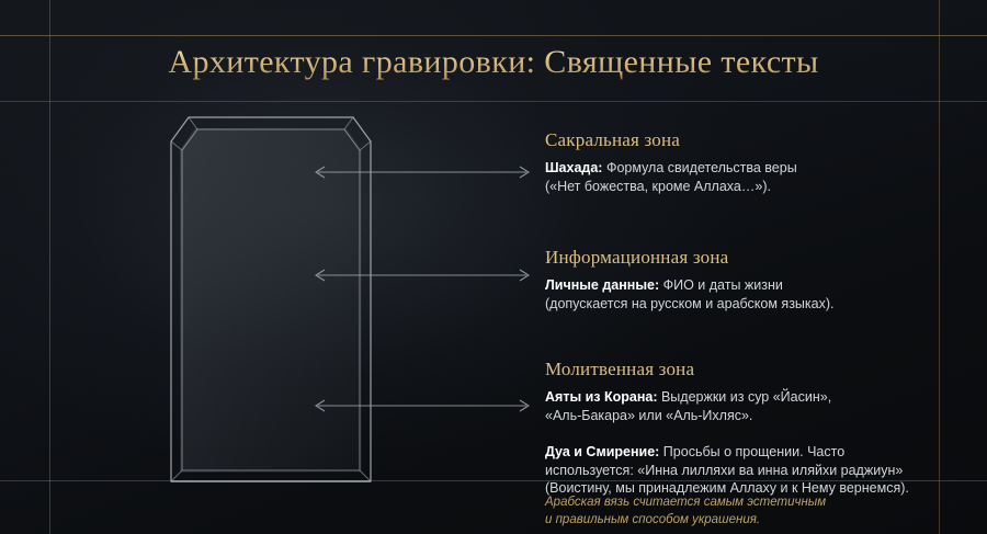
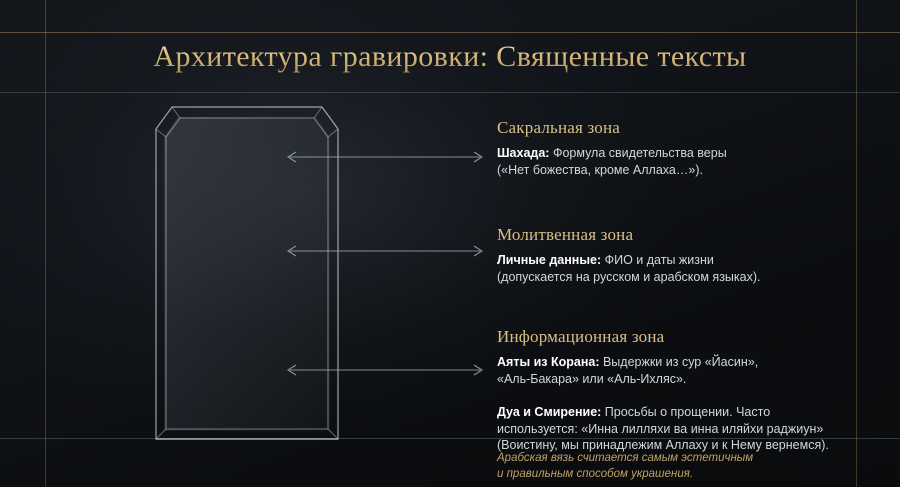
  Архитектура гравировки: Священные тексты
  Сакральная зона
  Шахада: Формула свидетельства веры
  («Нет божества, кроме Аллаха…»).
- Информационная зона
+ Молитвенная зона
  Личные данные: ФИО и даты жизни
  (допускается на русском и арабском языках).
- Молитвенная зона
+ Информационная зона
  Аяты из Корана: Выдержки из сур «Йасин»,
  «Аль-Бакара» или «Аль-Ихляс».
  Дуа и Смирение: Просьбы о прощении. Часто
  используется: «Инна лилляхи ва инна иляйхи раджиун»
  (Воистину, мы принадлежим Аллаху и к Нему вернемся).
  Арабская вязь считается самым эстетичным
  и правильным способом украшения.
